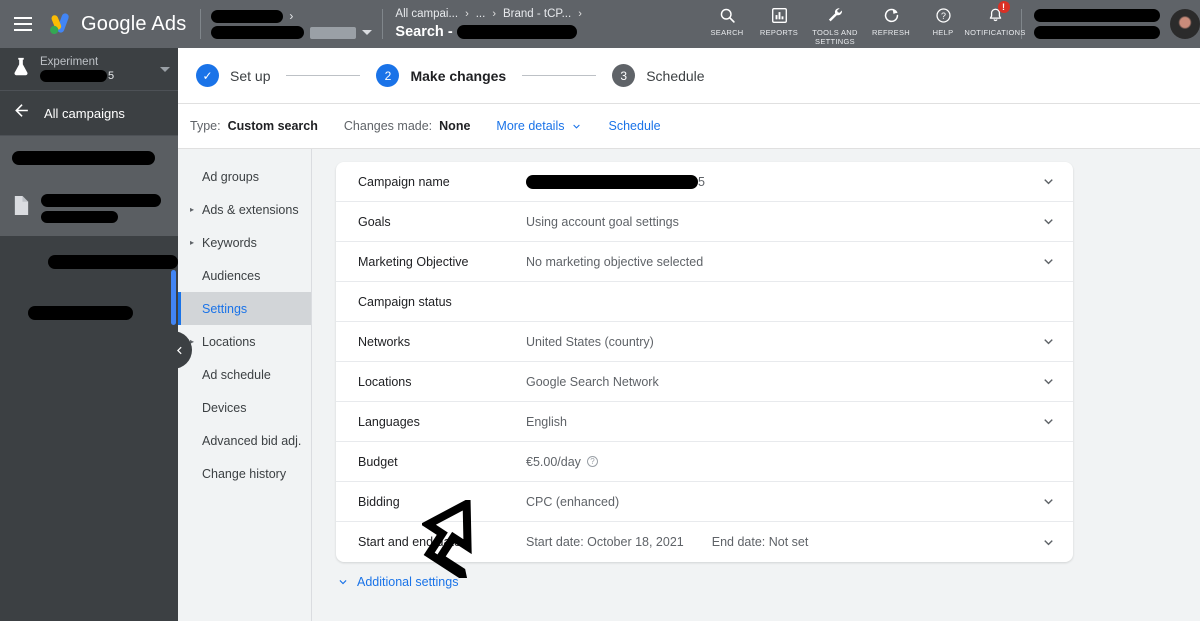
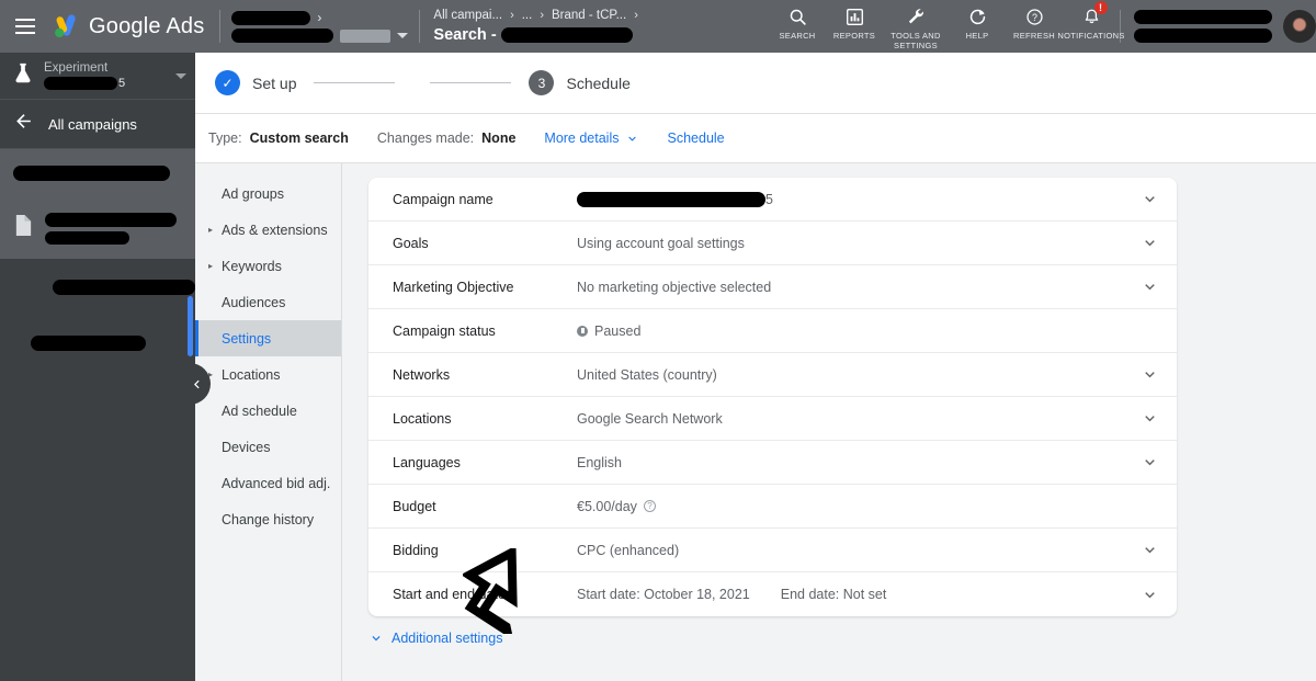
  Google Ads
  ›
  All campai...
  ›
  ...
  ›
  Brand - tCP...
  ›
  Search -
  SEARCH
  REPORTS
  TOOLS AND SETTINGS
- REFRESH
+ HELP
  ?
- HELP
+ REFRESH
  !
  NOTIFICATIONS
  Experiment
  5
  All campaigns
  ✓
  Set up
- 2
- Make changes
  3
  Schedule
  Type:
  Custom search
  Changes made:
  None
  More details
  Schedule
  Ad groups
  ▸
  Ads & extensions
  ▸
  Keywords
  Audiences
  Settings
  ▸
  Locations
  Ad schedule
  Devices
  Advanced bid adj.
  Change history
  Campaign name
  5
  Goals
  Using account goal settings
  Marketing Objective
  No marketing objective selected
  Campaign status
+ Paused
  Networks
  United States (country)
  Locations
  Google Search Network
  Languages
  English
  Budget
  €5.00/day
  ?
  Bidding
  CPC (enhanced)
  Start date: October 18, 2021
  End date: Not set
  Additional settings
